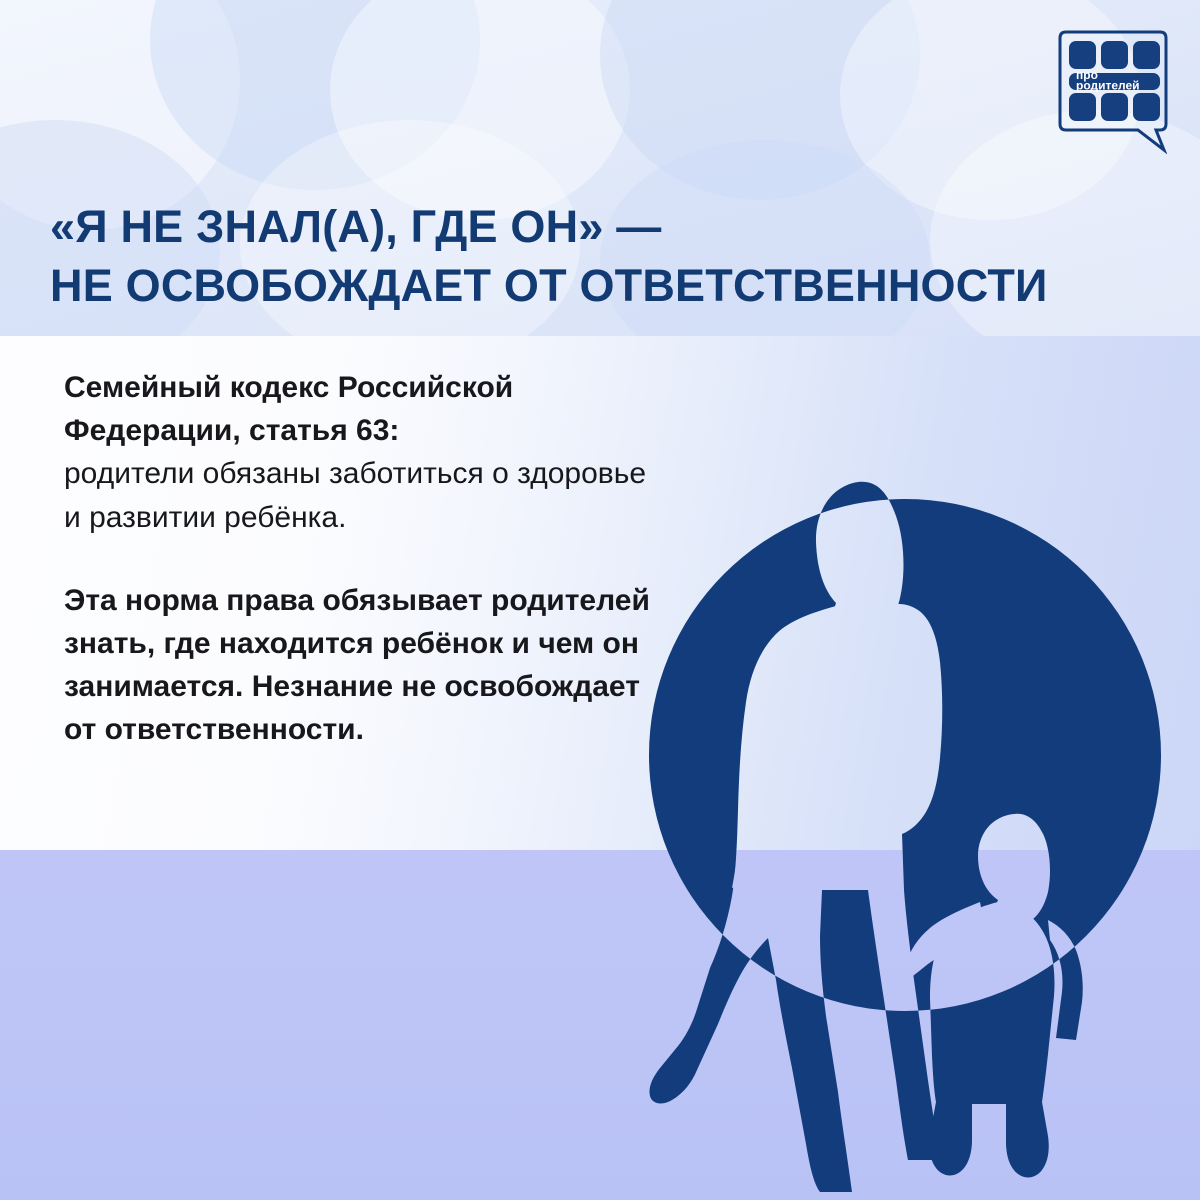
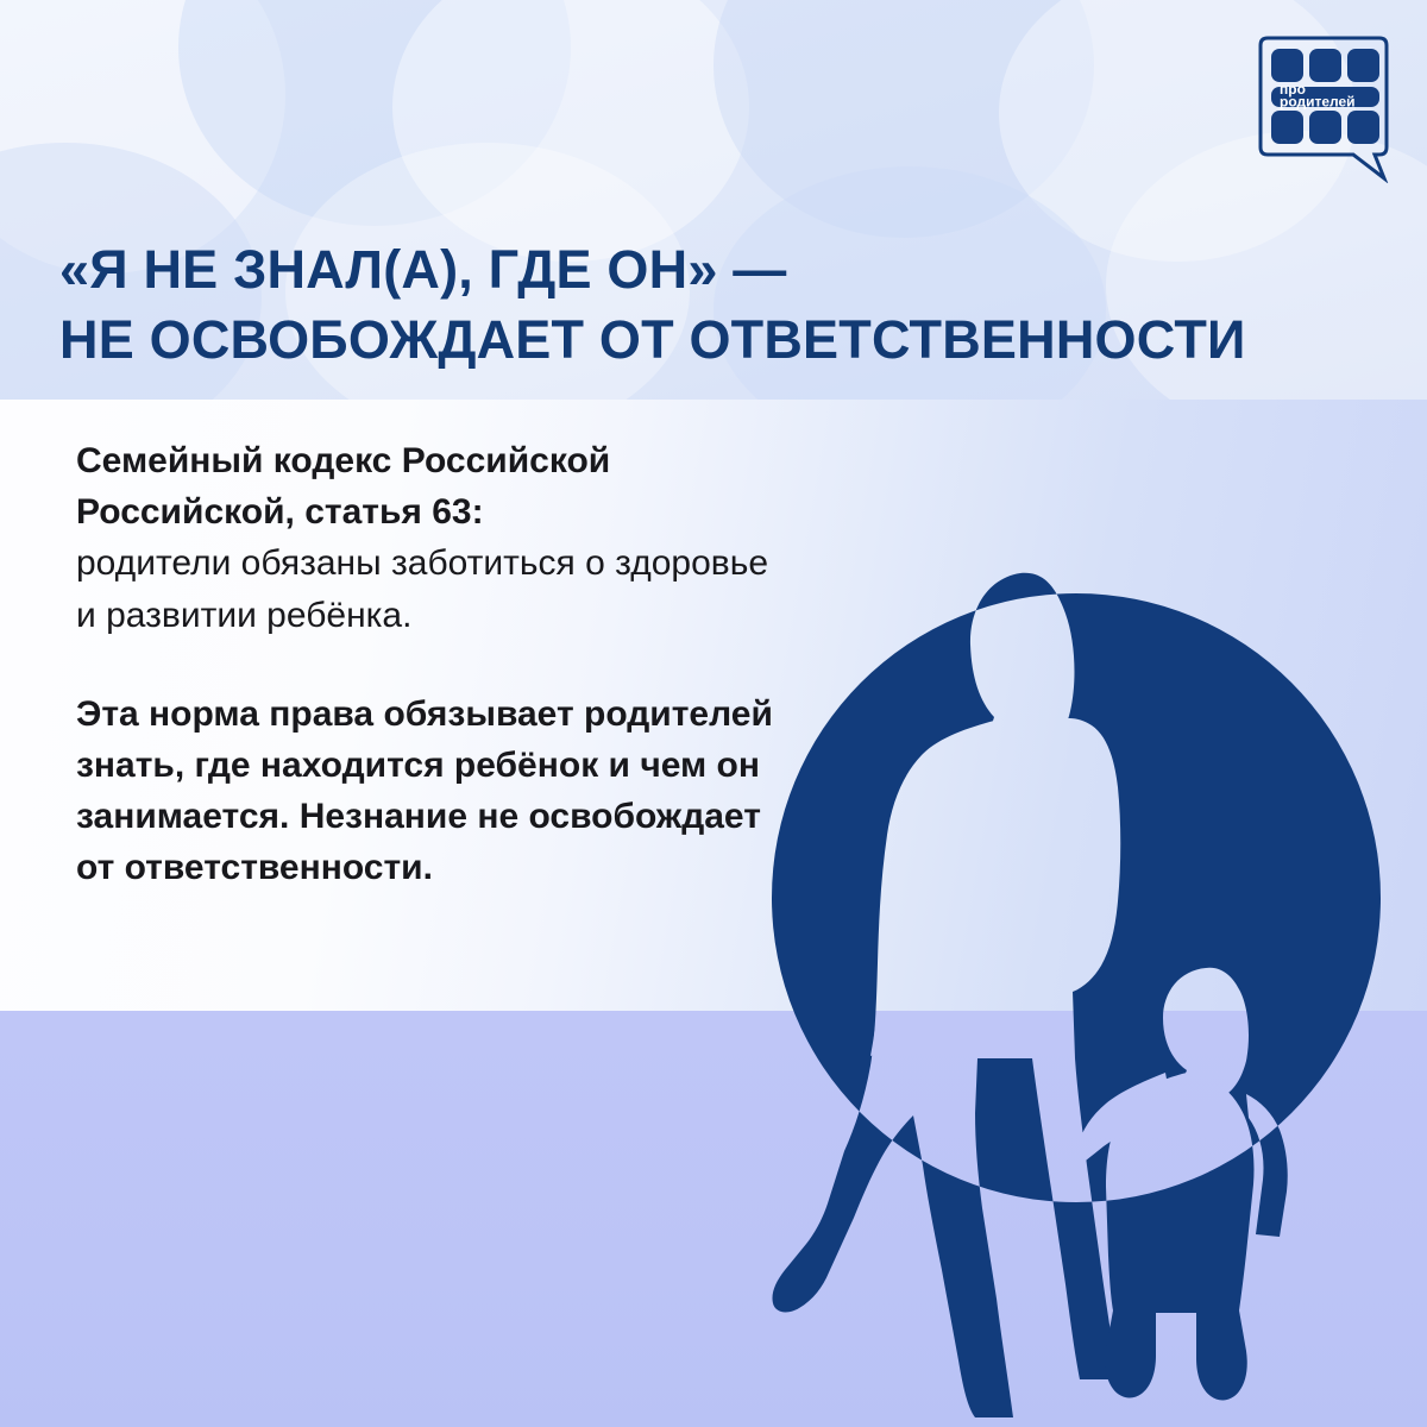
  про
  родителей
  «Я НЕ ЗНАЛ(А), ГДЕ ОН» —
  НЕ ОСВОБОЖДАЕТ ОТ ОТВЕТСТВЕННОСТИ
- Семейный кодекс Российской Федерации, статья 63:
+ Семейный кодекс Российской Российской, статья 63:
  родители обязаны заботиться о здоро и развитии ребёнка.
  Эта норма права обязывает родите знать, где находится ребёнок и чем занимается. Незнание не освобожд от ответственности.
